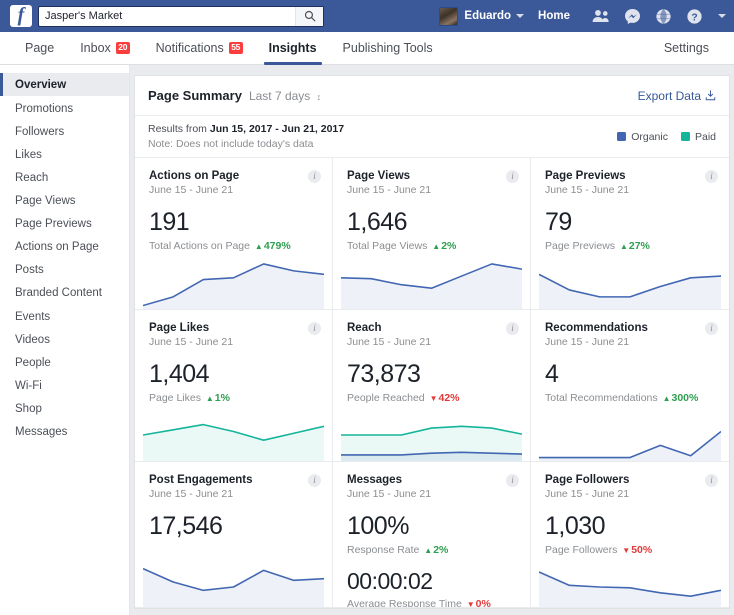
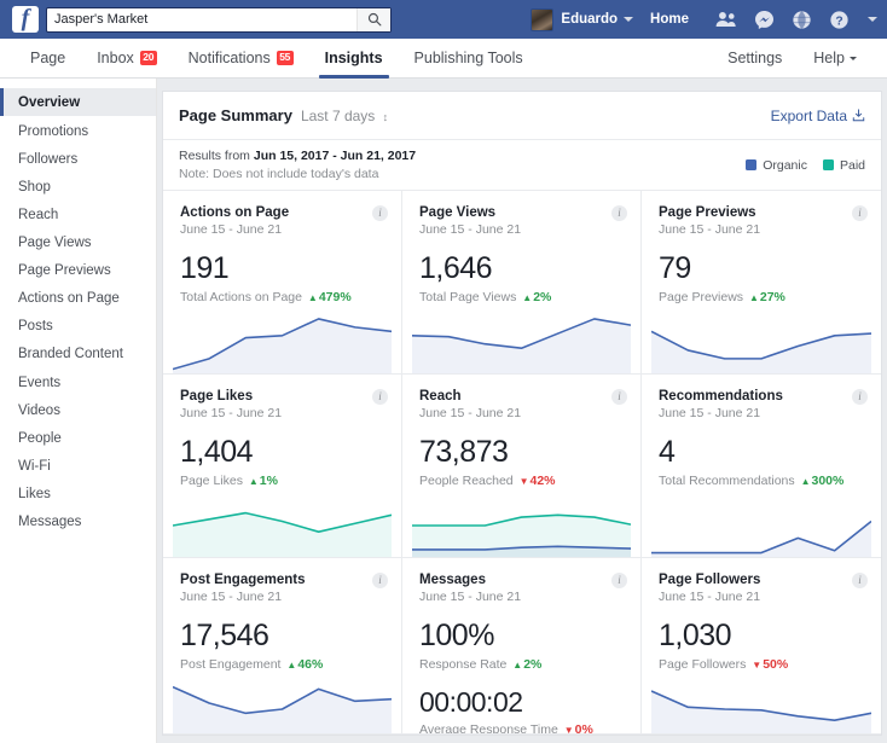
  f
  Jasper's Market
  Eduardo
  Home
  ?
  Page
  Inbox
  20
  Notifications
  55
  Insights
  Publishing Tools
  Settings
+ Help
  Overview
  Promotions
  Followers
- Likes
+ Shop
  Reach
  Page Views
  Page Previews
  Actions on Page
  Posts
  Branded Content
  Events
  Videos
  People
  Wi-Fi
- Shop
+ Likes
  Messages
  Page Summary
  Last 7 days ↕
  Export Data
  Results from Jun 15, 2017 - Jun 21, 2017
  Note: Does not include today's data
  Organic
  Paid
  i
  Actions on Page
  June 15 - June 21
  191
  Total Actions on Page ▲479%
  i
  Page Views
  June 15 - June 21
  1,646
  Total Page Views ▲2%
  i
  Page Previews
  June 15 - June 21
  79
  Page Previews ▲27%
  i
  Page Likes
  June 15 - June 21
  1,404
  Page Likes ▲1%
  i
  Reach
  June 15 - June 21
  73,873
  People Reached ▼42%
  i
  Recommendations
  June 15 - June 21
  4
  Total Recommendations ▲300%
  i
  Post Engagements
  June 15 - June 21
  17,546
+ Post Engagement ▲46%
  i
  Messages
  June 15 - June 21
  100%
  Response Rate ▲2%
  00:00:02
  Average Response Time ▼0%
  i
  Page Followers
  June 15 - June 21
  1,030
  Page Followers ▼50%
